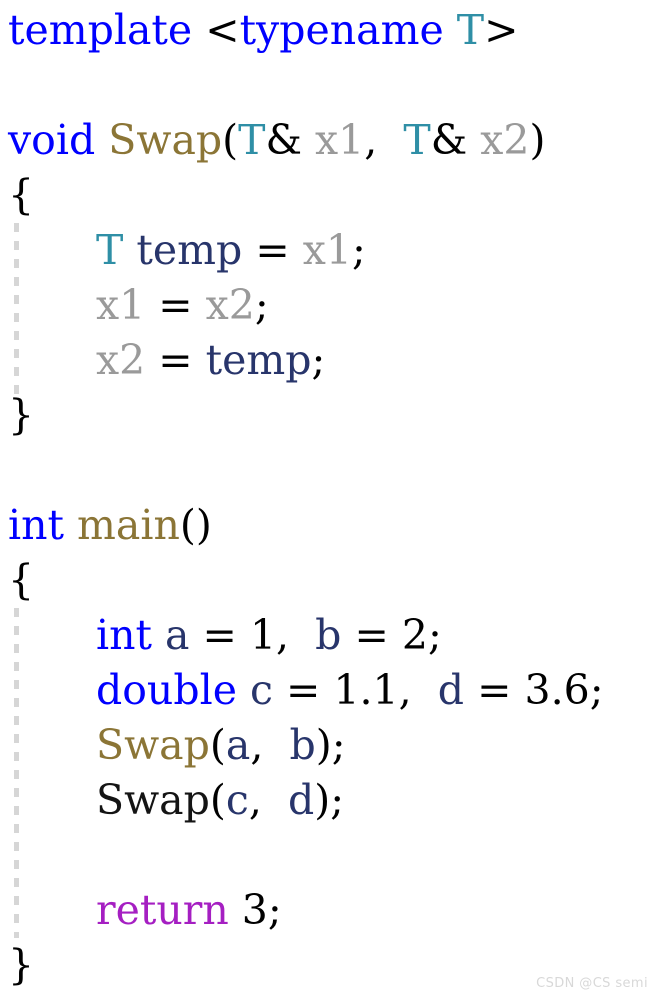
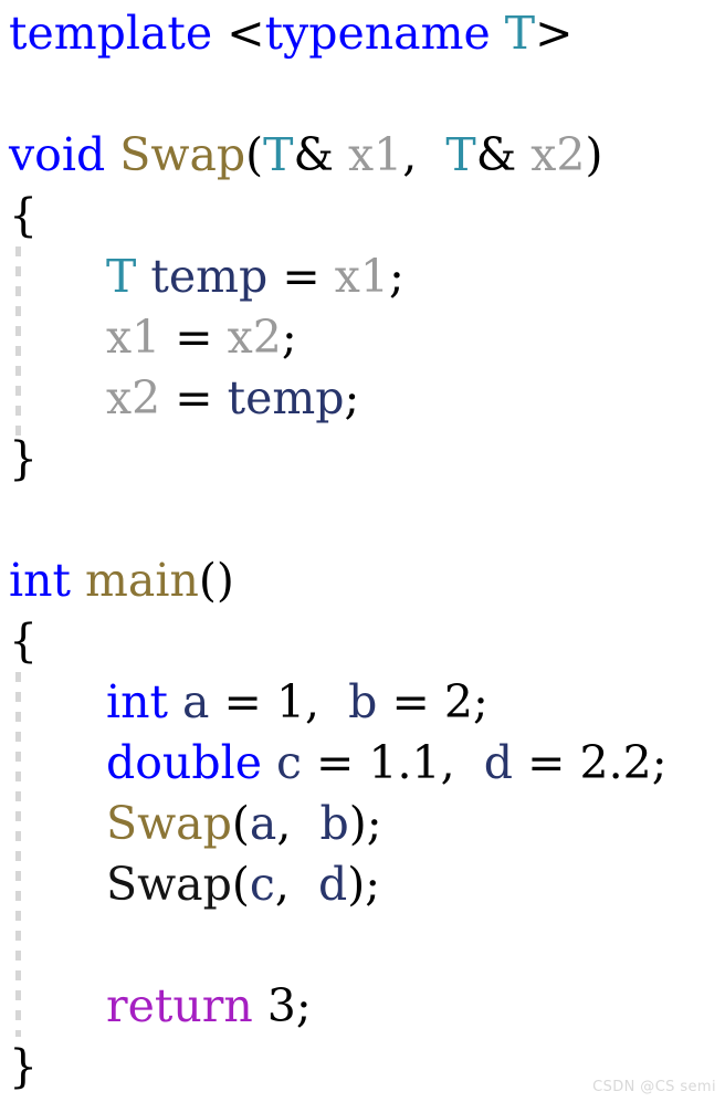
  template <typename T>
  void Swap(T& x1, T& x2)
  {
  T temp = x1;
  x1 = x2;
  x2 = temp;
  }
  int main()
  {
  int a = 1, b = 2;
- double c = 1.1, d = 3.6;
+ double c = 1.1, d = 2.2;
  Swap(a, b);
  Swap(c, d);
  return 3;
  }
  CSDN @CS semi
